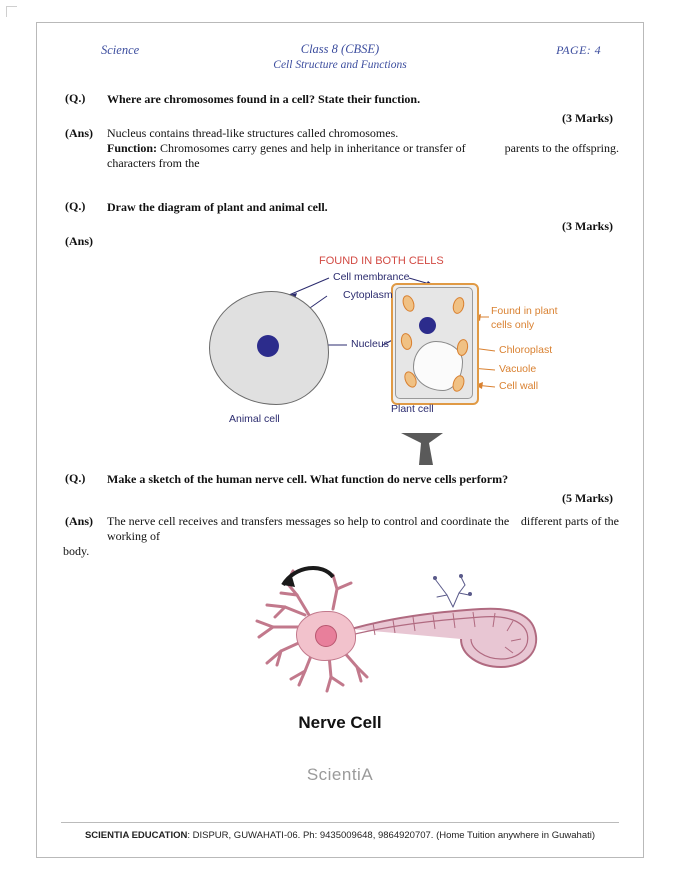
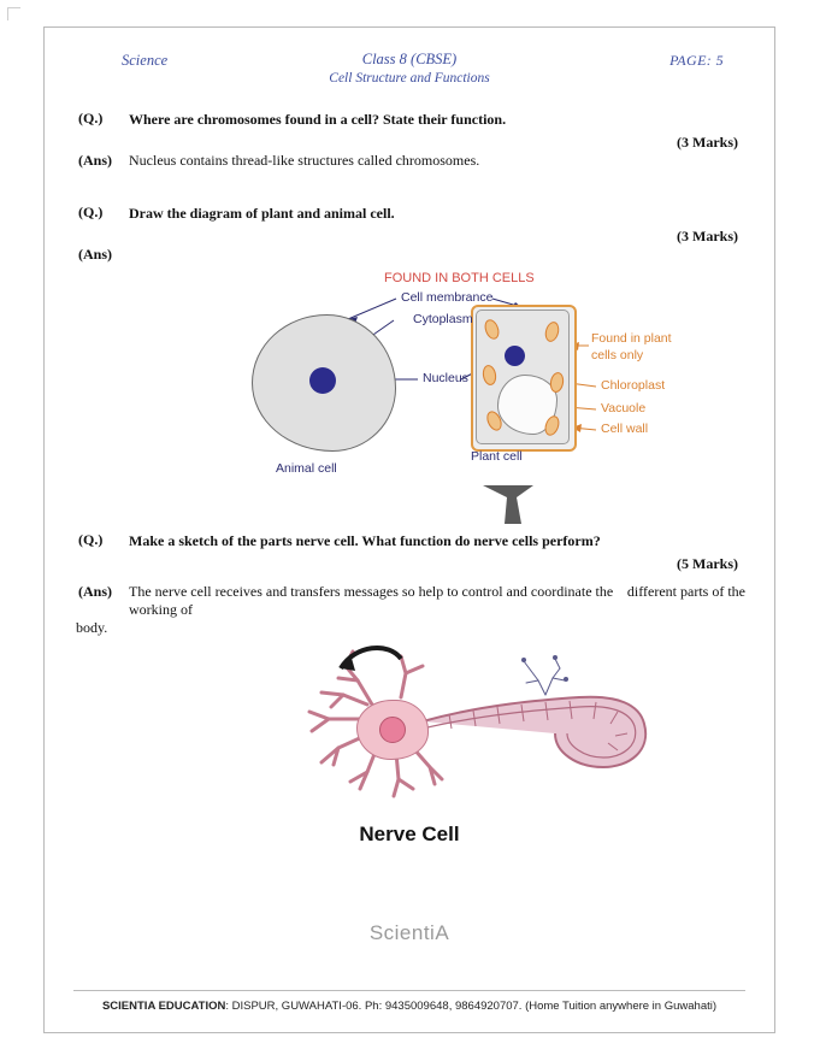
  Science
  Class 8 (CBSE)
  Cell Structure and Functions
- PAGE: 4
+ PAGE: 5
  (Q.)
  Where are chromosomes found in a cell? State their function.
  (3 Marks)
  (Ans)
  Nucleus contains thread-like structures called chromosomes.
- Function: Chromosomes carry genes and help in inheritance or transfer of characters from the
- parents to the offspring.
  (Q.)
  Draw the diagram of plant and animal cell.
  (3 Marks)
  (Ans)
  FOUND IN BOTH CELLS
  Cell membrance
  Cytoplasm
  Nucleus
  Found in plant
  cells only
  Chloroplast
  Vacuole
  Cell wall
  Animal cell
  Plant cell
  (Q.)
- Make a sketch of the human nerve cell. What function do nerve cells perform?
+ Make a sketch of the parts nerve cell. What function do nerve cells perform?
  (5 Marks)
  (Ans)
  The nerve cell receives and transfers messages so help to control and coordinate the working of
  different parts of the
  body.
  Nerve Cell
  ScientiA
  SCIENTIA EDUCATION: DISPUR, GUWAHATI-06. Ph: 9435009648, 9864920707. (Home Tuition anywhere in Guwahati)
